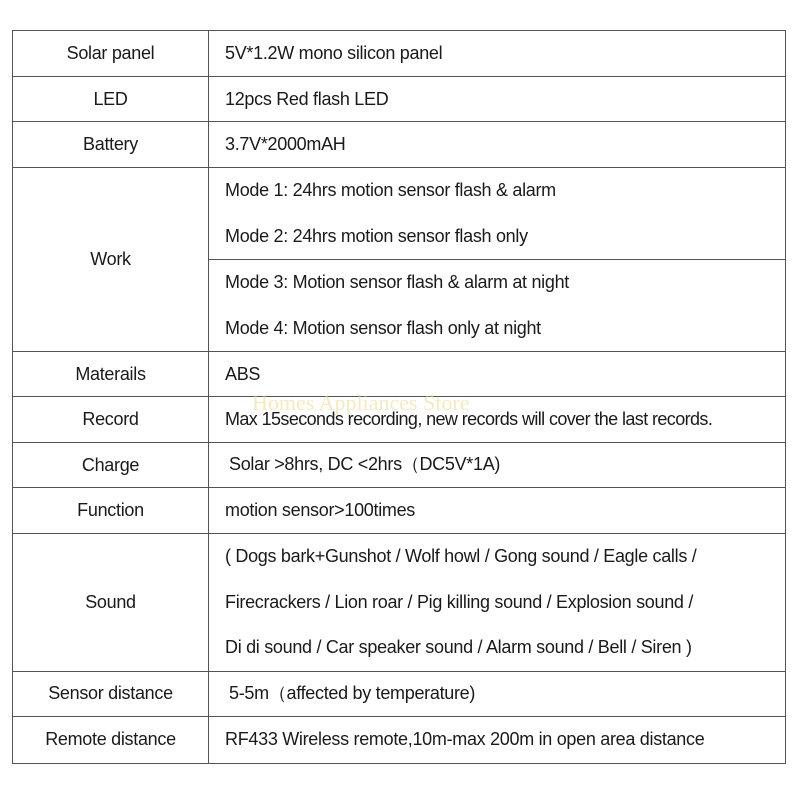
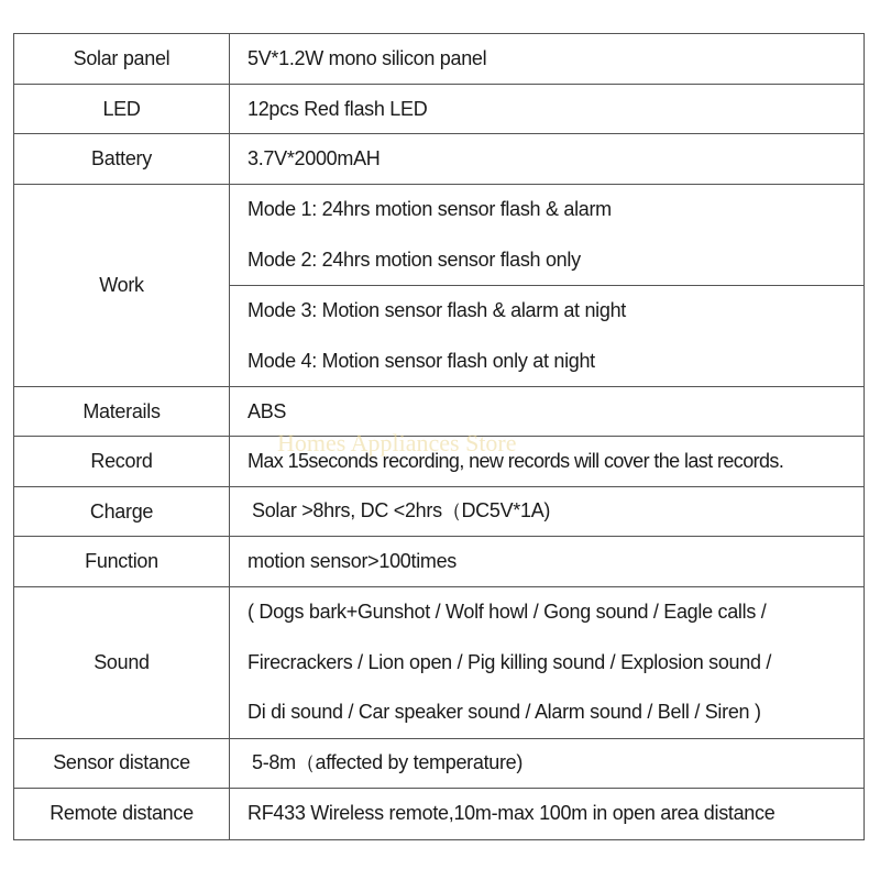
  Solar panel	5V*1.2W mono silicon panel
  LED	12pcs Red flash LED
  Battery	3.7V*2000mAH
  Work	Mode 1: 24hrs motion sensor flash & alarm Mode 2: 24hrs motion sensor flash only
  Mode 3: Motion sensor flash & alarm at night Mode 4: Motion sensor flash only at night
  Materails	ABS
  Record	Max 15seconds recording, new records will cover the last records.
  Charge	Solar >8hrs, DC <2hrs（DC5V*1A)
  Function	motion sensor>100times
- Sound	( Dogs bark+Gunshot / Wolf howl / Gong sound / Eagle calls / Firecrackers / Lion roar / Pig killing sound / Explosion sound / Di di sound / Car speaker sound / Alarm sound / Bell / Siren )
+ Sound	( Dogs bark+Gunshot / Wolf howl / Gong sound / Eagle calls / Firecrackers / Lion open / Pig killing sound / Explosion sound / Di di sound / Car speaker sound / Alarm sound / Bell / Siren )
- Sensor distance	5-5m（affected by temperature)
+ Sensor distance	5-8m（affected by temperature)
- Remote distance	RF433 Wireless remote,10m-max 200m in open area distance
+ Remote distance	RF433 Wireless remote,10m-max 100m in open area distance
  Homes Appliances Store
